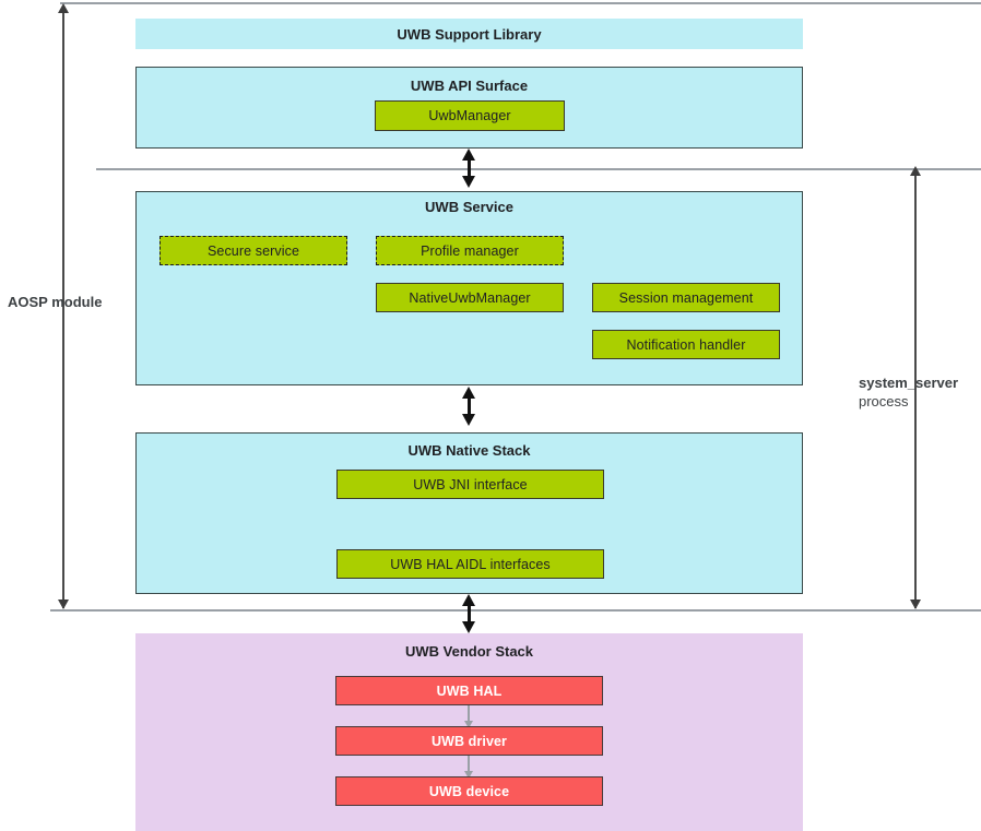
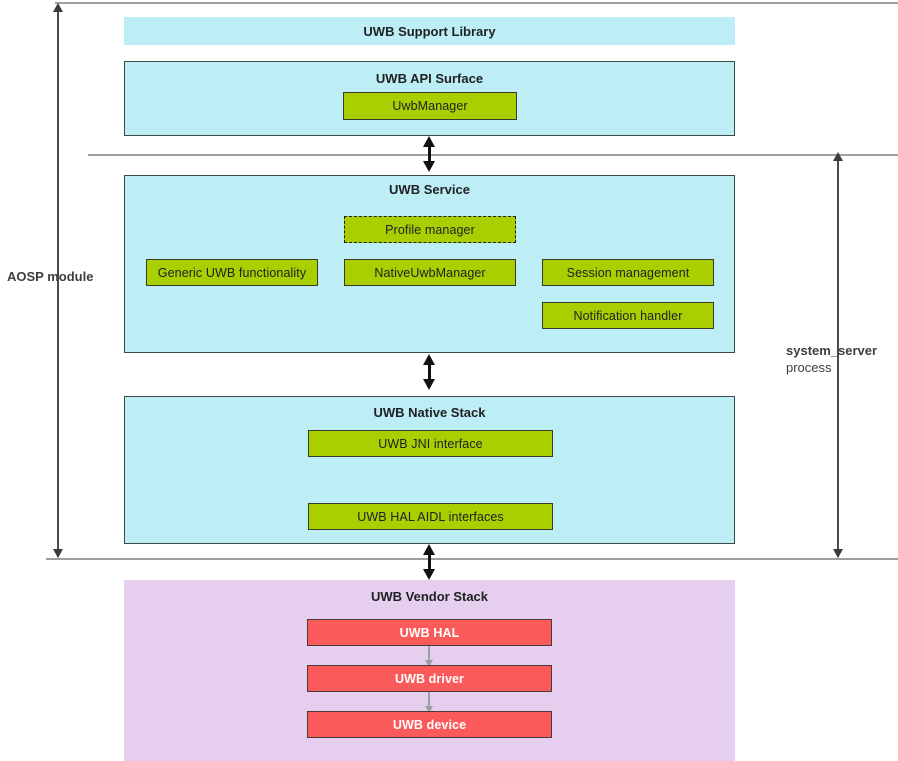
  AOSP module
  system_server
  process
  UWB Support Library
  UWB API Surface
  UwbManager
  UWB Service
- Secure service
  Profile manager
+ Generic UWB functionality
  NativeUwbManager
  Session management
  Notification handler
  UWB Native Stack
  UWB JNI interface
  UWB HAL AIDL interfaces
  UWB Vendor Stack
  UWB HAL
  UWB driver
  UWB device
